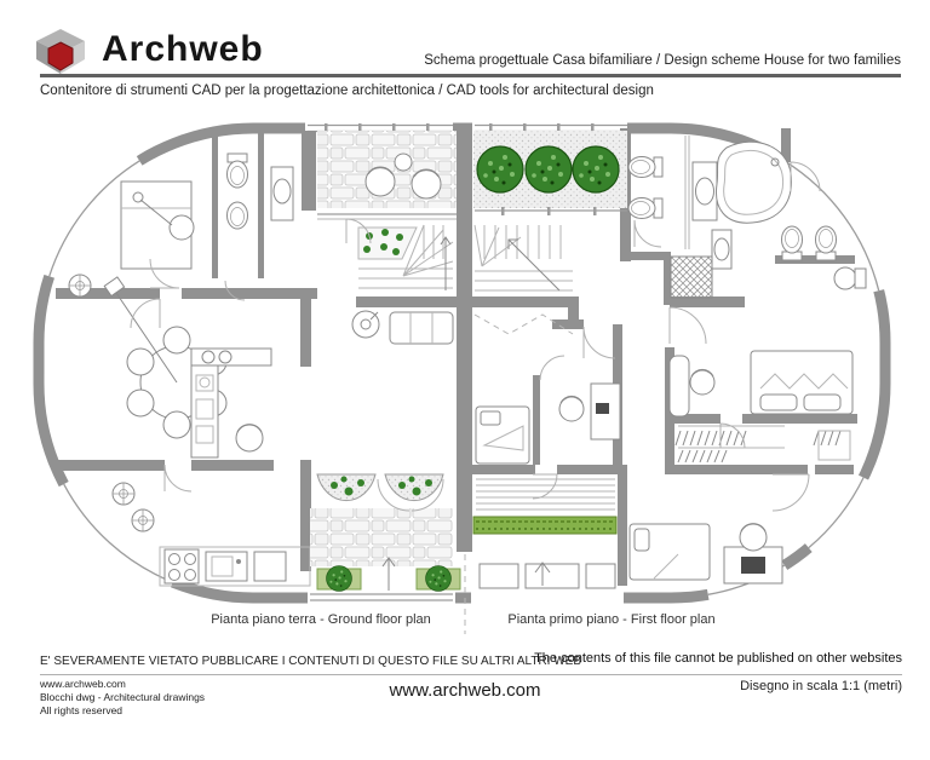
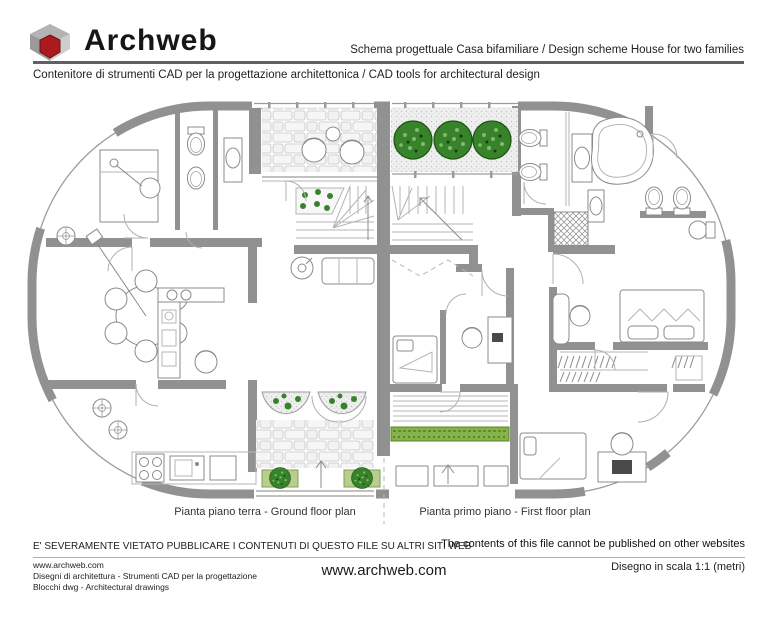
  Archweb
  Schema progettuale Casa bifamiliare / Design scheme House for two families
  Contenitore di strumenti CAD per la progettazione architettonica / CAD tools for architectural design
  Pianta piano terra - Ground floor plan
  Pianta primo piano - First floor plan
- E' SEVERAMENTE VIETATO PUBBLICARE I CONTENUTI DI QUESTO FILE SU ALTRI ALTRI WEB
+ E' SEVERAMENTE VIETATO PUBBLICARE I CONTENUTI DI QUESTO FILE SU ALTRI SITI WEB
  The contents of this file cannot be published on other websites
  www.archweb.com
+ Disegni di architettura - Strumenti CAD per la progettazione
  Blocchi dwg - Architectural drawings
- All rights reserved
  www.archweb.com
  Disegno in scala 1:1 (metri)
